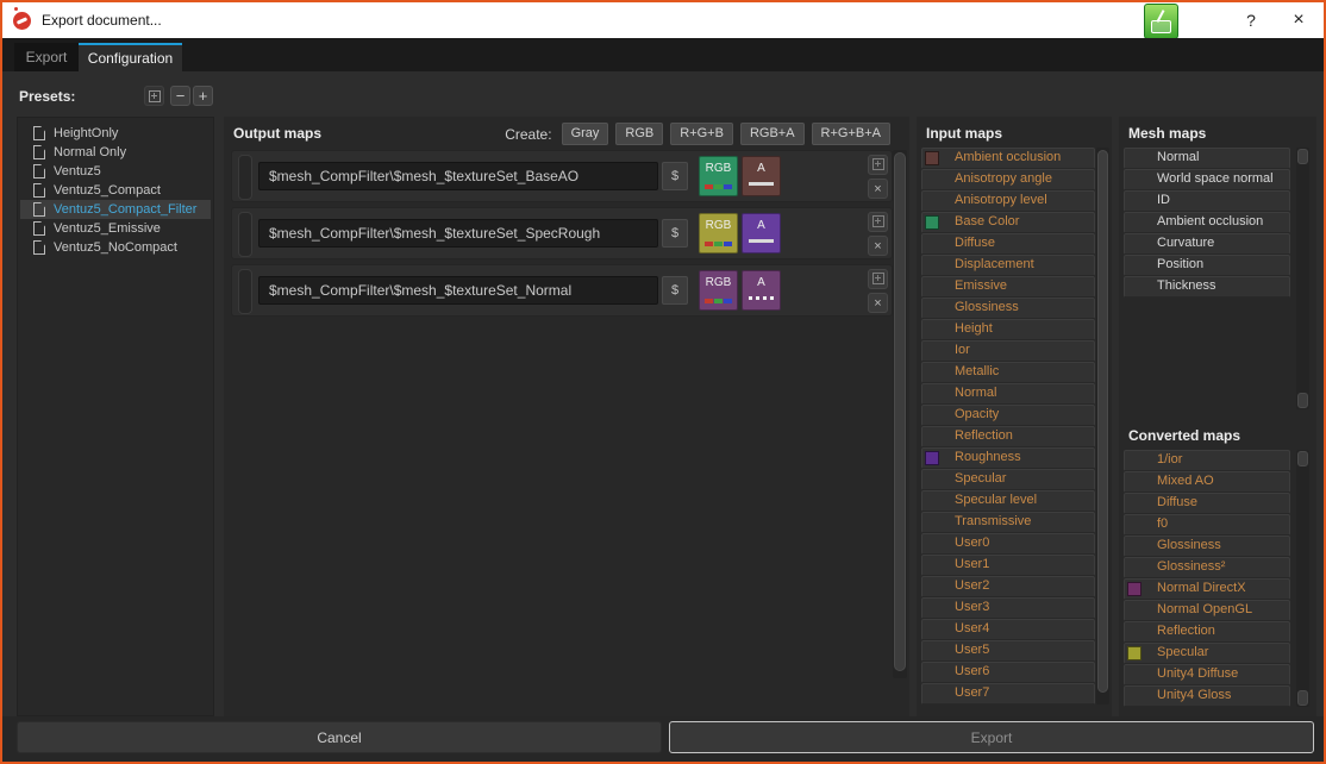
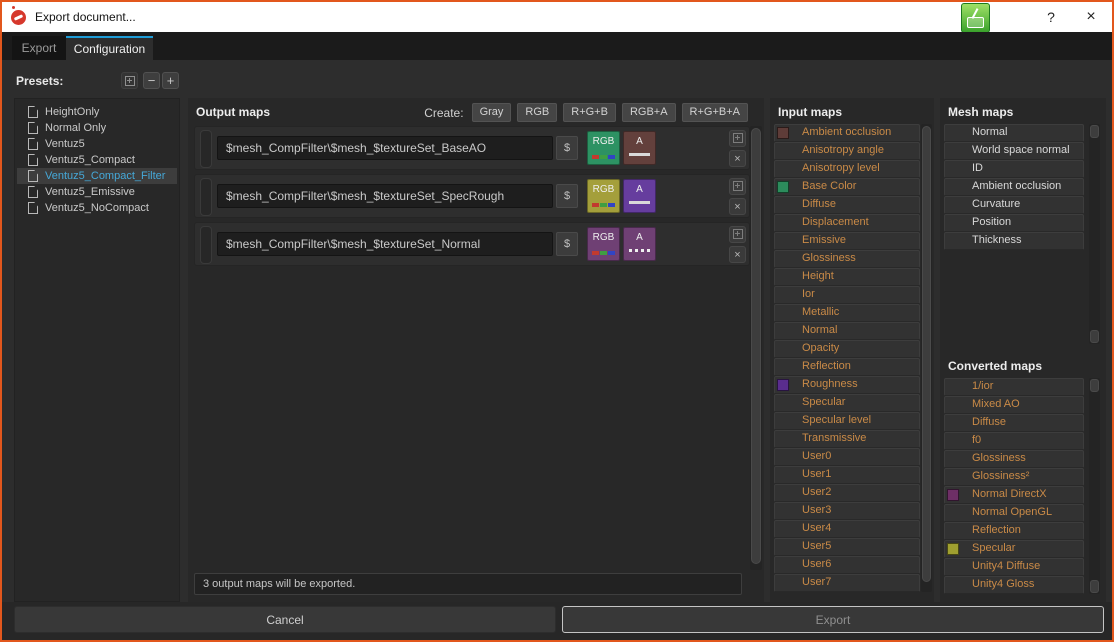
  Export document...
  ?
  ×
  Export
  Configuration
  Presets:
  −
  +
  HeightOnly
  Normal Only
  Ventuz5
  Ventuz5_Compact
  Ventuz5_Compact_Filter
  Ventuz5_Emissive
  Ventuz5_NoCompact
  Output maps
  Create:
  Gray
  RGB
  R+G+B
  RGB+A
  R+G+B+A
  $mesh_CompFilter\$mesh_$textureSet_BaseAO
  $
  RGB
  A
  ×
  $mesh_CompFilter\$mesh_$textureSet_SpecRough
  $
  RGB
  A
  ×
  $mesh_CompFilter\$mesh_$textureSet_Normal
  $
  RGB
  A
  ×
+ 3 output maps will be exported.
  Input maps
  Ambient occlusion
  Anisotropy angle
  Anisotropy level
  Base Color
  Diffuse
  Displacement
  Emissive
  Glossiness
  Height
  Ior
  Metallic
  Normal
  Opacity
  Reflection
  Roughness
  Specular
  Specular level
  Transmissive
  User0
  User1
  User2
  User3
  User4
  User5
  User6
  User7
  Mesh maps
  Normal
  World space normal
  ID
  Ambient occlusion
  Curvature
  Position
  Thickness
  Converted maps
  1/ior
  Mixed AO
  Diffuse
  f0
  Glossiness
  Glossiness²
  Normal DirectX
  Normal OpenGL
  Reflection
  Specular
  Unity4 Diffuse
  Unity4 Gloss
  Cancel
  Export
